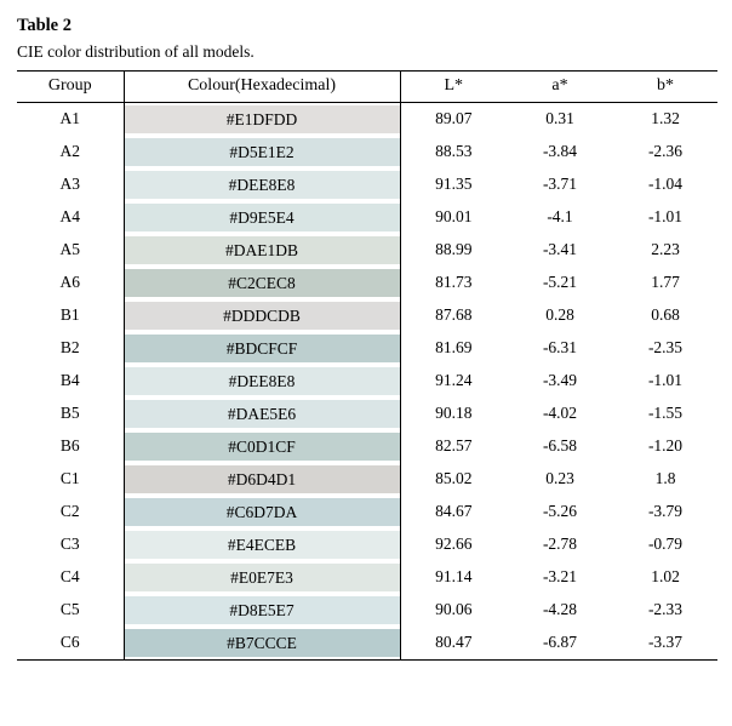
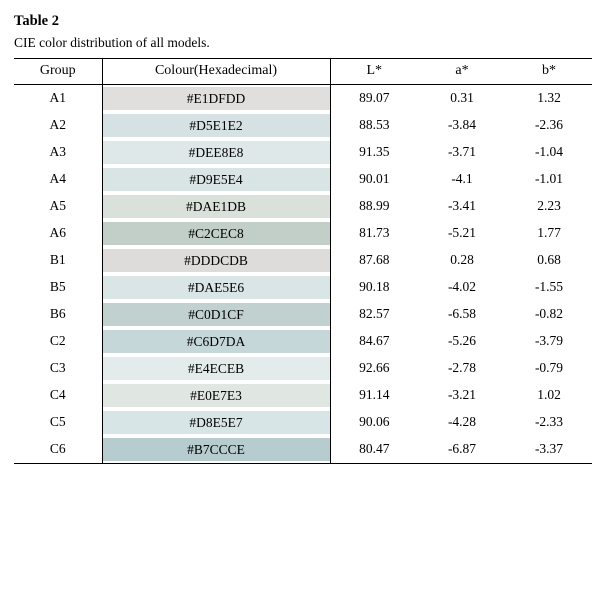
  Table 2
  CIE color distribution of all models.
  Group	Colour(Hexadecimal)	L*	a*	b*
  A1	#E1DFDD	89.07	0.31	1.32
  A2	#D5E1E2	88.53	-3.84	-2.36
  A3	#DEE8E8	91.35	-3.71	-1.04
  A4	#D9E5E4	90.01	-4.1	-1.01
  A5	#DAE1DB	88.99	-3.41	2.23
  A6	#C2CEC8	81.73	-5.21	1.77
  B1	#DDDCDB	87.68	0.28	0.68
- B2	#BDCFCF	81.69	-6.31	-2.35
- B4	#DEE8E8	91.24	-3.49	-1.01
  B5	#DAE5E6	90.18	-4.02	-1.55
- B6	#C0D1CF	82.57	-6.58	-1.20
+ B6	#C0D1CF	82.57	-6.58	-0.82
- C1	#D6D4D1	85.02	0.23	1.8
  C2	#C6D7DA	84.67	-5.26	-3.79
  C3	#E4ECEB	92.66	-2.78	-0.79
  C4	#E0E7E3	91.14	-3.21	1.02
  C5	#D8E5E7	90.06	-4.28	-2.33
  C6	#B7CCCE	80.47	-6.87	-3.37
